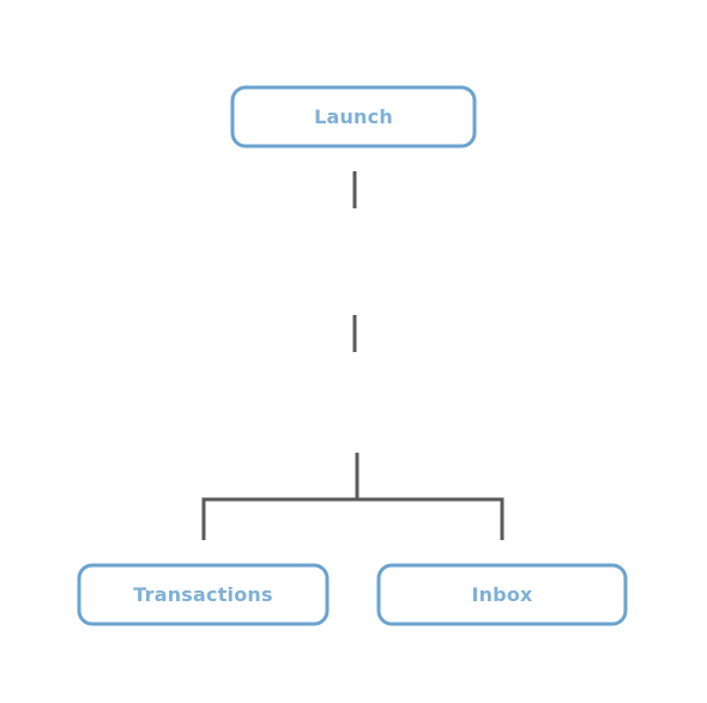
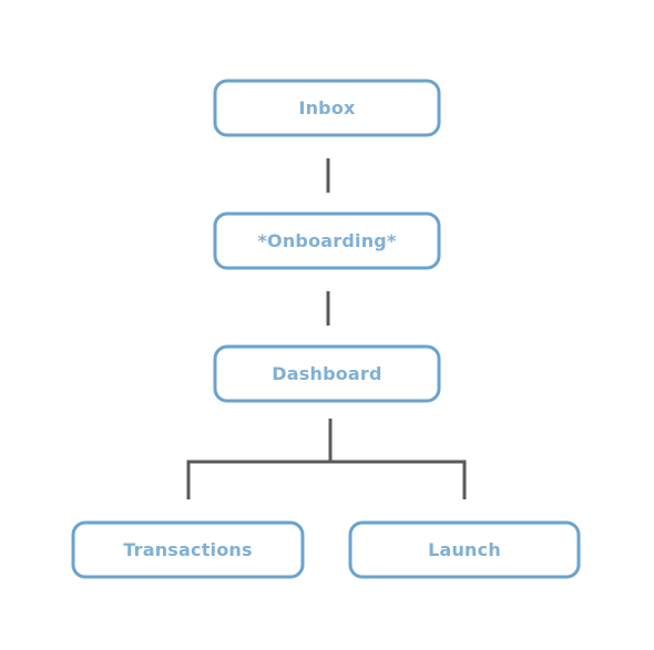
- Launch
+ Inbox
+ *Onboarding*
+ Dashboard
  Transactions
- Inbox
+ Launch
